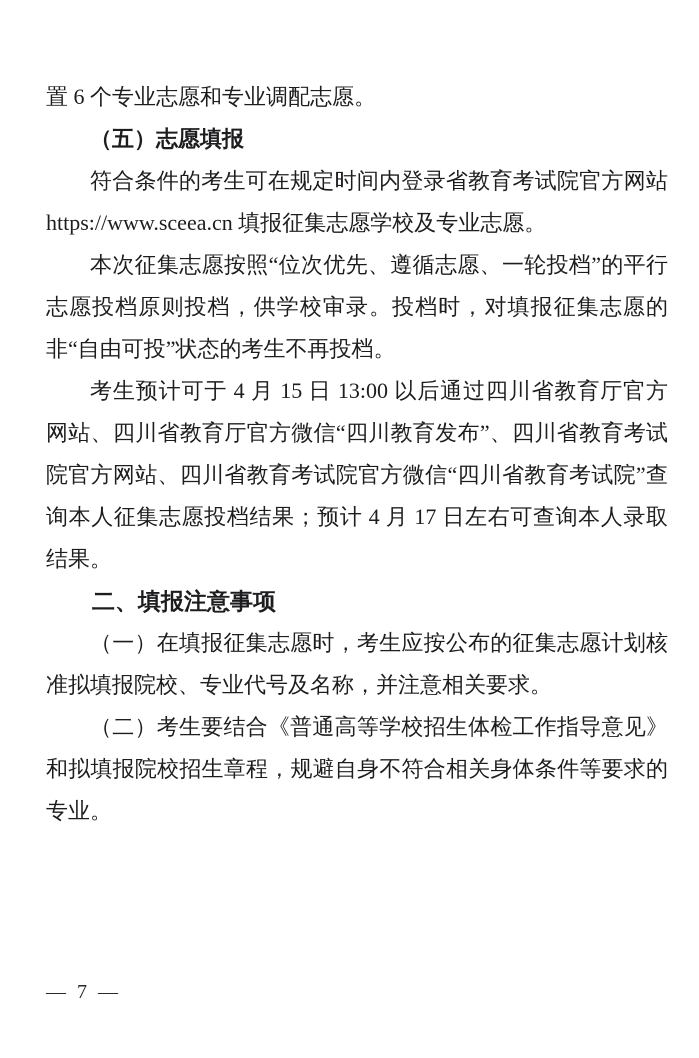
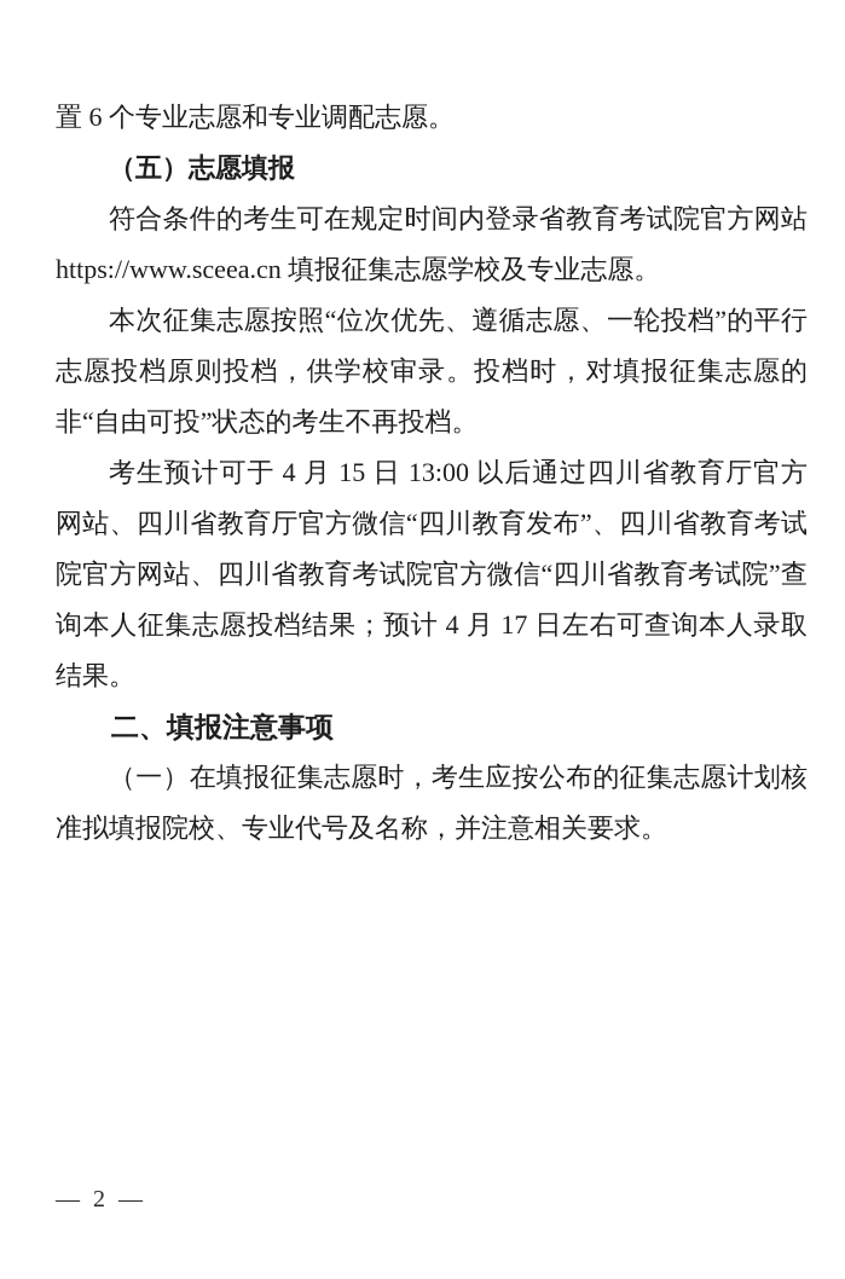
  置 6 个专业志愿和专业调配志愿。
  （五）志愿填报
  符合条件的考生可在规定时间内登录省教育考试院官方网站 https://www.sceea.cn 填报征集志愿学校及专业志愿。
  本次征集志愿按照“位次优先、遵循志愿、一轮投档”的平行志愿投档原则投档，供学校审录。投档时，对填报征集志愿的非“自由可投”状态的考生不再投档。
  考生预计可于 4 月 15 日 13:00 以后通过四川省教育厅官方网站、四川省教育厅官方微信“四川教育发布”、四川省教育考试院官方网站、四川省教育考试院官方微信“四川省教育考试院”查询本人征集志愿投档结果；预计 4 月 17 日左右可查询本人录取结果。
  二、填报注意事项
  （一）在填报征集志愿时，考生应按公布的征集志愿计划核准拟填报院校、专业代号及名称，并注意相关要求。
- （二）考生要结合《普通高等学校招生体检工作指导意见》和拟填报院校招生章程，规避自身不符合相关身体条件等要求的专业。
- — 7 —
+ — 2 —
